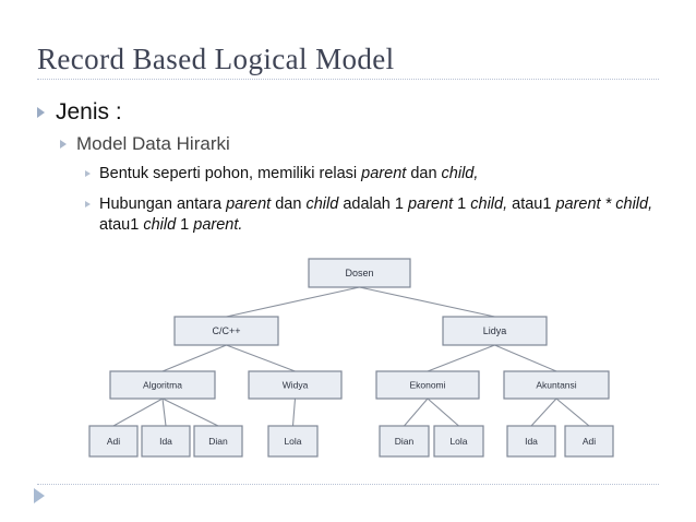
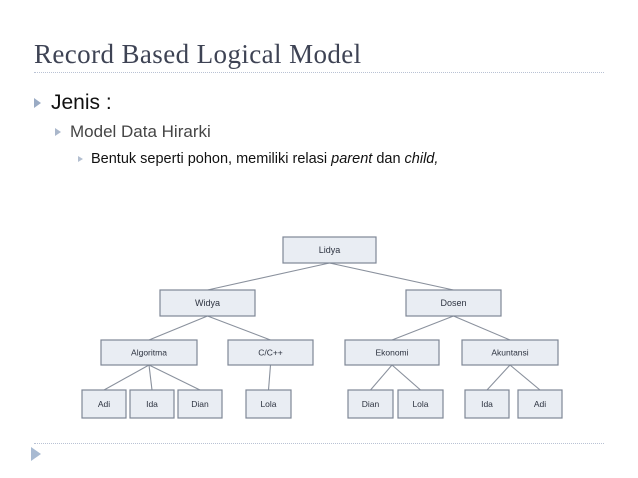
  Record Based Logical Model
  Jenis :
  Model Data Hirarki
  Bentuk seperti pohon, memiliki relasi parent dan child,
- Hubungan antara parent dan child adalah 1 parent 1 child, atau1 parent * child, atau1 child 1 parent.
- Dosen
+ Lidya
- C/C++
+ Widya
- Lidya
+ Dosen
  Algoritma
- Widya
+ C/C++
  Ekonomi
  Akuntansi
  Adi
  Ida
  Dian
  Lola
  Dian
  Lola
  Ida
  Adi
